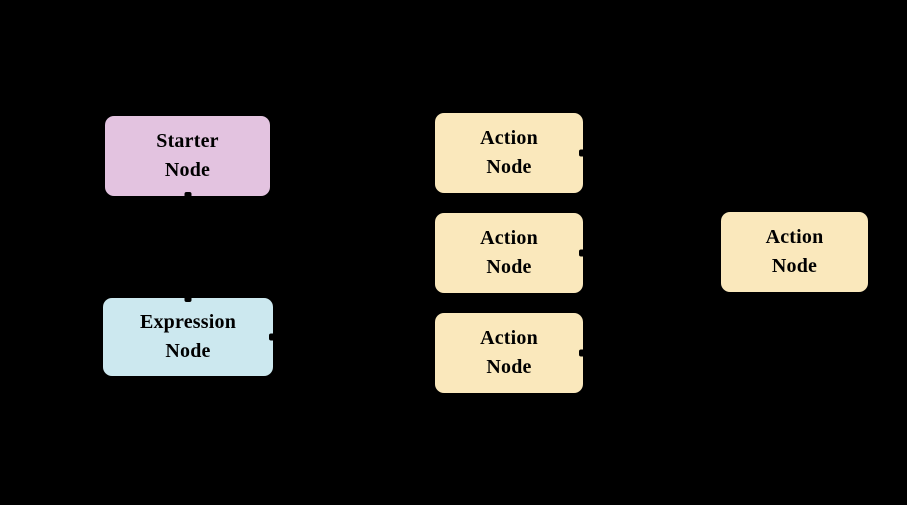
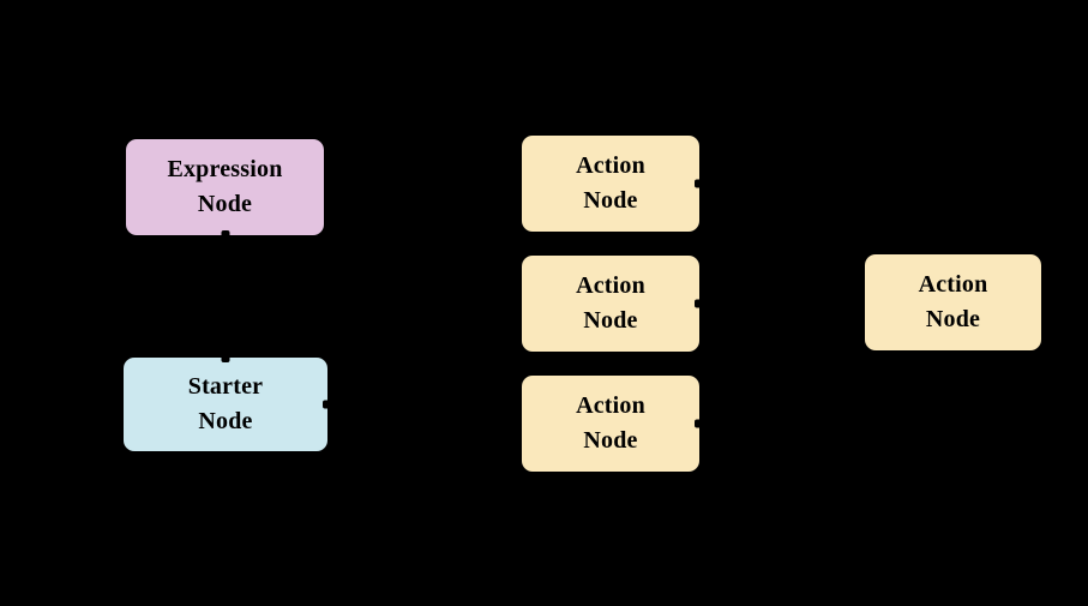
- Starter
+ Expression
  Node
- Expression
+ Starter
  Node
  Action
  Node
  Action
  Node
  Action
  Node
  Action
  Node
